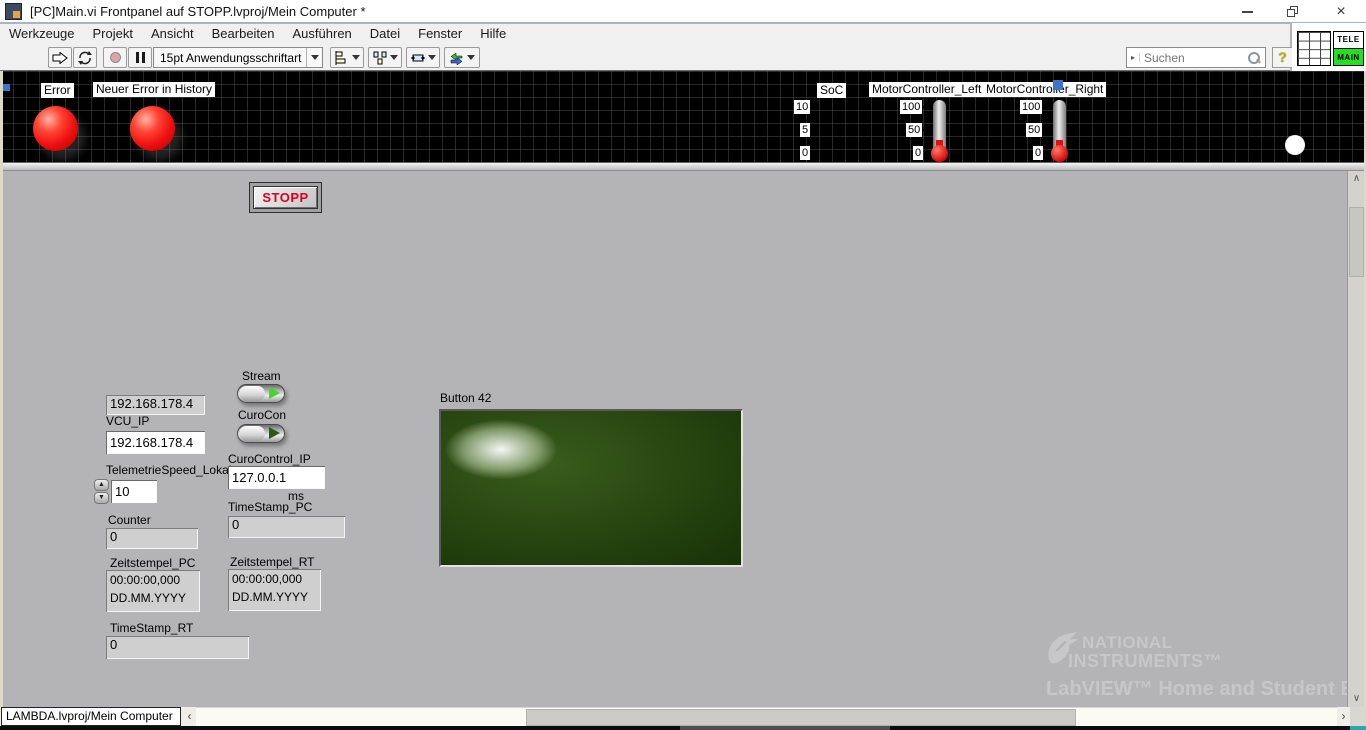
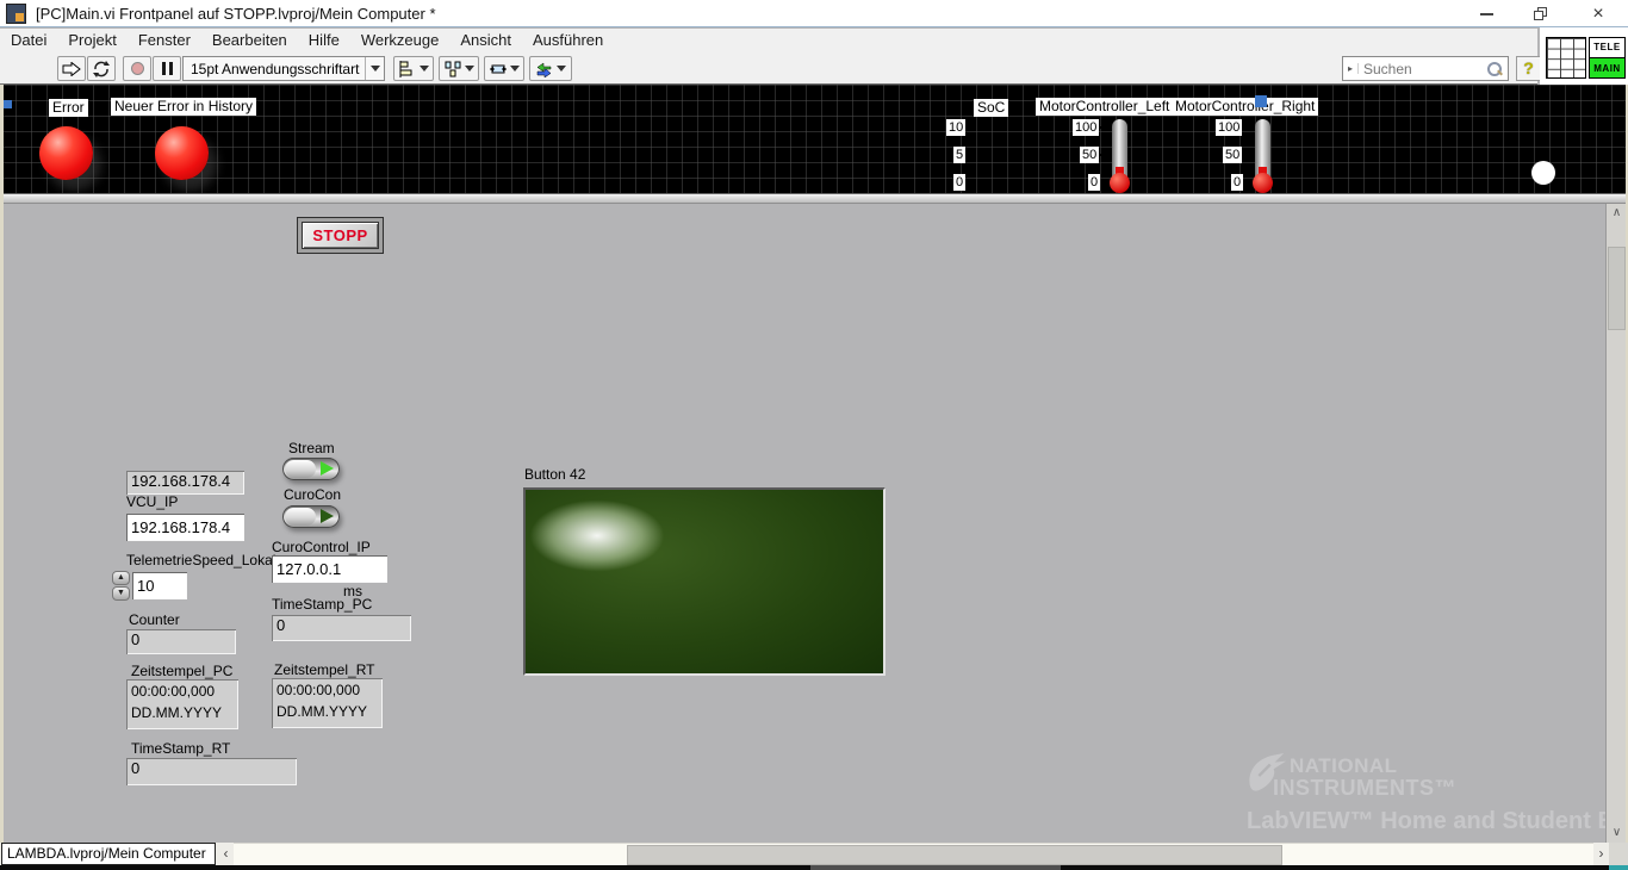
  [PC]Main.vi Frontpanel auf STOPP.lvproj/Mein Computer *
  ×
- Werkzeuge
+ Datei
  Projekt
- Ansicht
+ Fenster
  Bearbeiten
- Ausführen
+ Hilfe
- Datei
+ Werkzeuge
- Fenster
+ Ansicht
- Hilfe
+ Ausführen
  15pt Anwendungsschriftart
  ▸
  Suchen
  ?
  TELE
  MAIN
  Error
  Neuer Error in History
  SoC
  10
  5
  0
  MotorController_Left
  100
  50
  0
  MotorContror_Right
  100
  50
  0
  STOPP
  192.168.178.4
  VCU_IP
  192.168.178.4
  TelemetrieSpeed_Loka
  10
  Counter
  0
  Zeitstempel_PC
  00:00:00,000
  DD.MM.YYYY
  TimeStamp_RT
  0
  Stream
  CuroCon
  CuroControl_IP
  127.0.0.1
  ms
  TimeStamp_PC
  0
  Zeitstempel_RT
  00:00:00,000
  DD.MM.YYYY
  Button 42
  ∧
  ∨
  LAMBDA.lvproj/Mein Computer
  ‹
  ›
